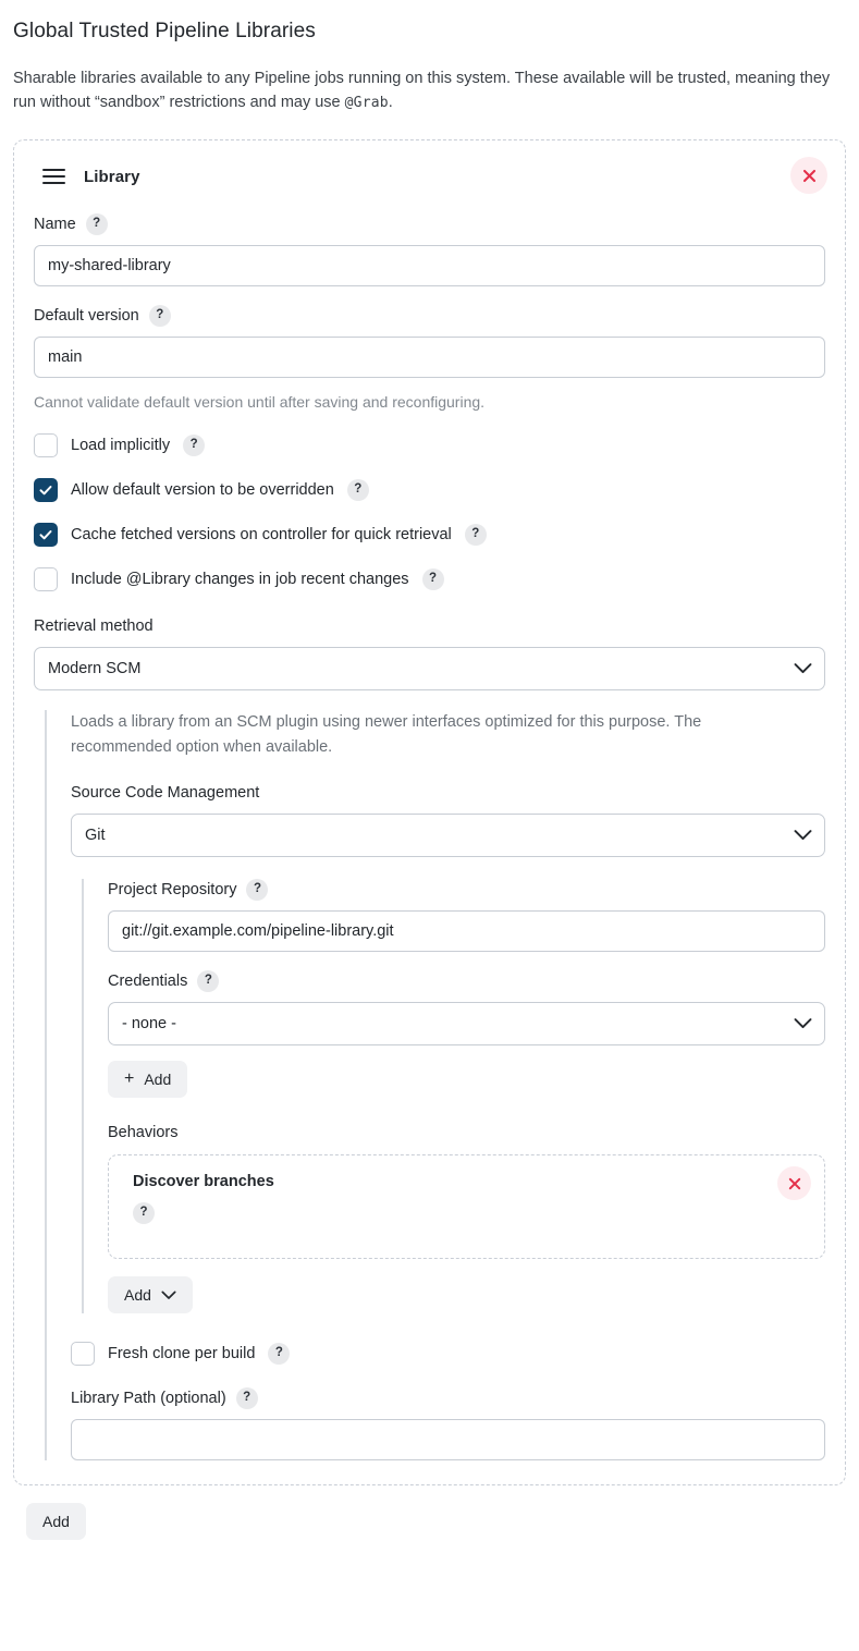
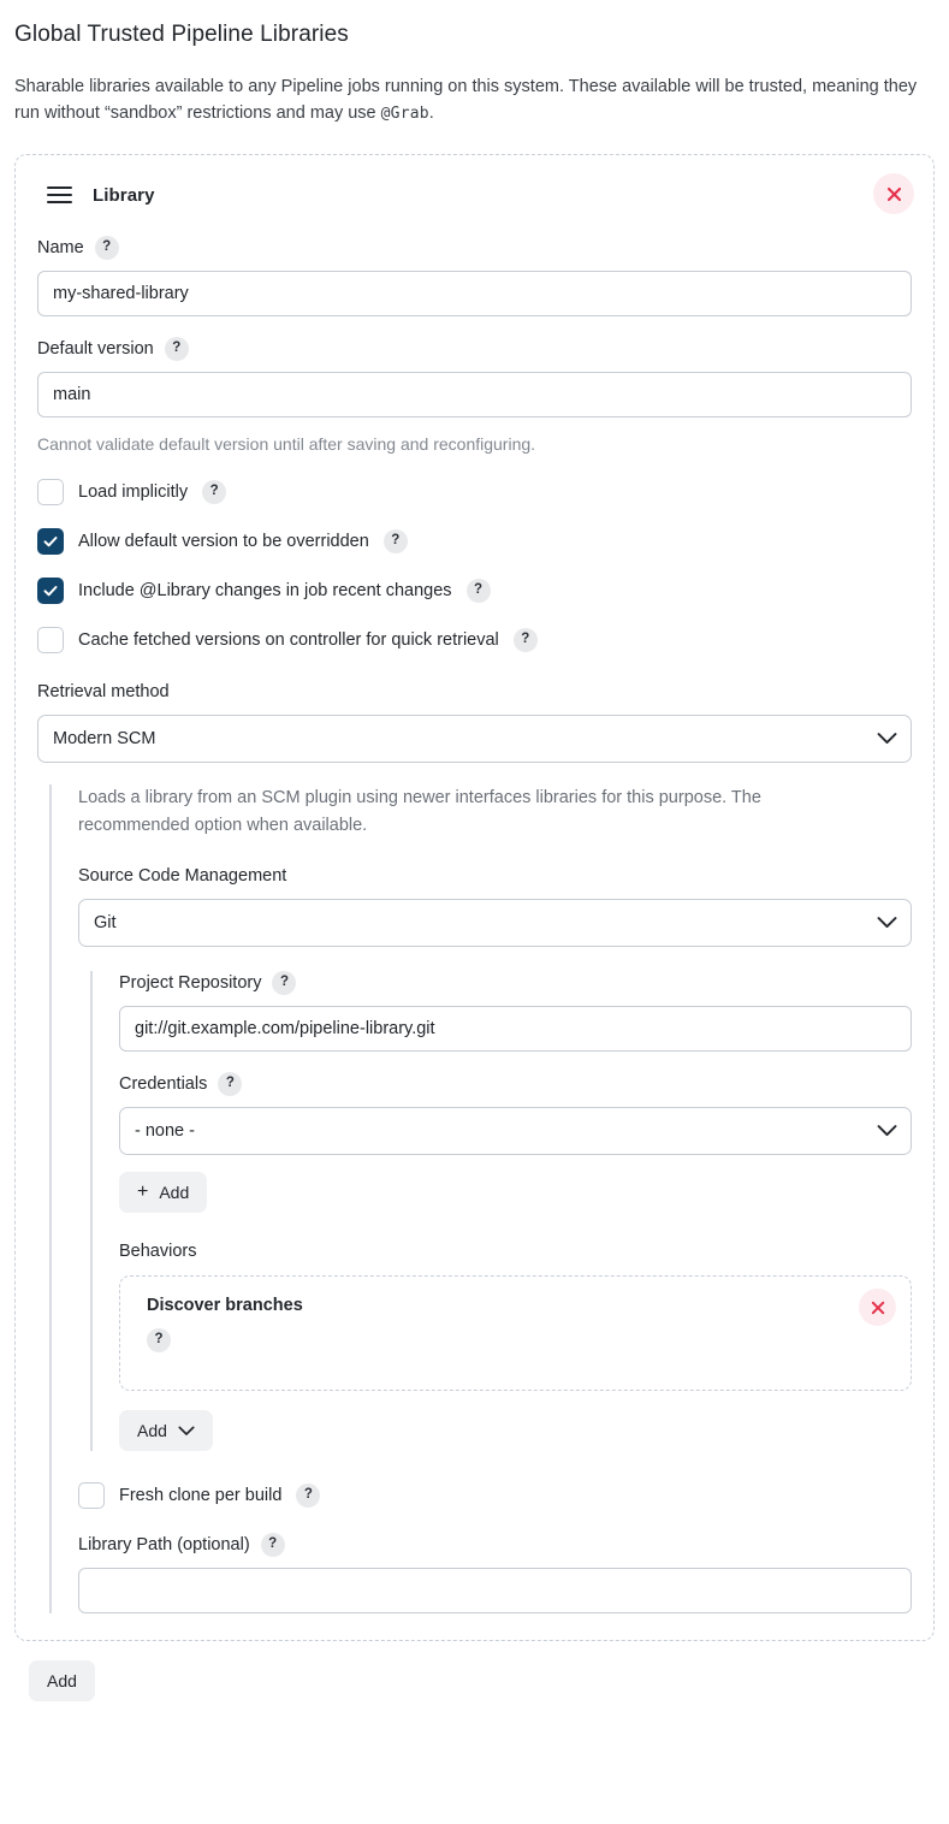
  Global Trusted Pipeline Libraries
  Sharable libraries available to any Pipeline jobs running on this system. These available will be trusted, meaning they run without “sandbox” restrictions and may use @Grab.
  Library
  Name
  ?
  my-shared-library
  Default version
  ?
  main
  Cannot validate default version until after saving and reconfiguring.
  Load implicitly
  ?
  Allow default version to be overridden
  ?
- Cache fetched versions on controller for quick retrieval
+ Include @Library changes in job recent changes
  ?
- Include @Library changes in job recent changes
+ Cache fetched versions on controller for quick retrieval
  ?
  Retrieval method
  Modern SCM
- Loads a library from an SCM plugin using newer interfaces optimized for this purpose. The recommended option when available.
+ Loads a library from an SCM plugin using newer interfaces libraries for this purpose. The recommended option when available.
  Source Code Management
  Git
  Project Repository
  ?
  git://git.example.com/pipeline-library.git
  Credentials
  ?
  - none -
  +
  Add
  Behaviors
  Discover branches
  ?
  Add
  Fresh clone per build
  ?
  Library Path (optional)
  ?
  Add
